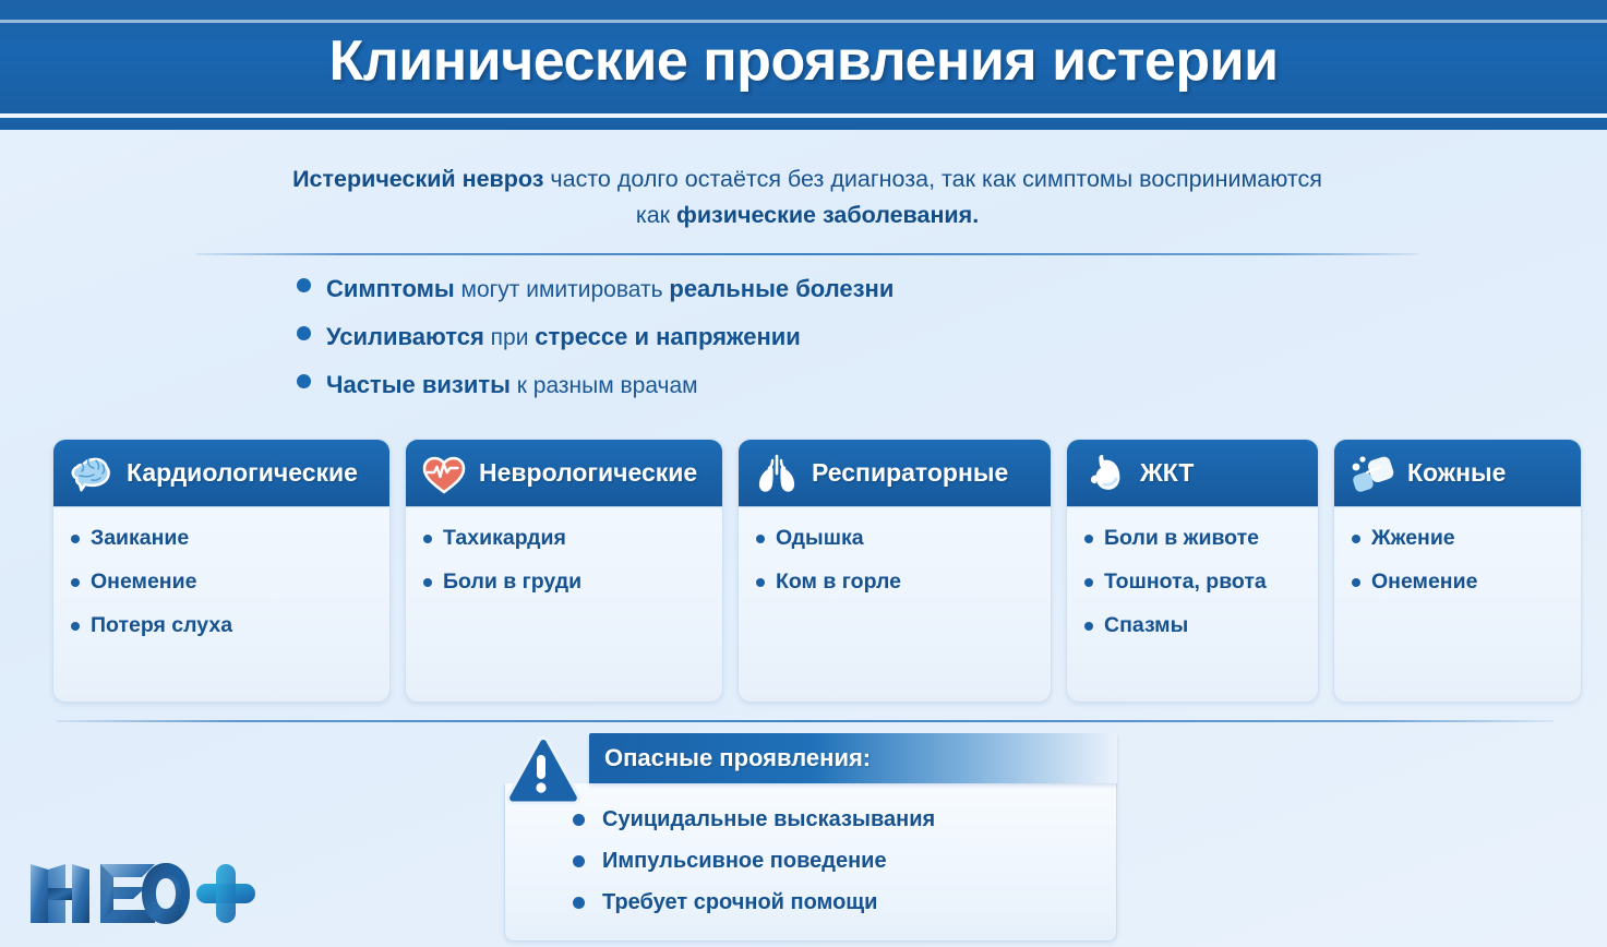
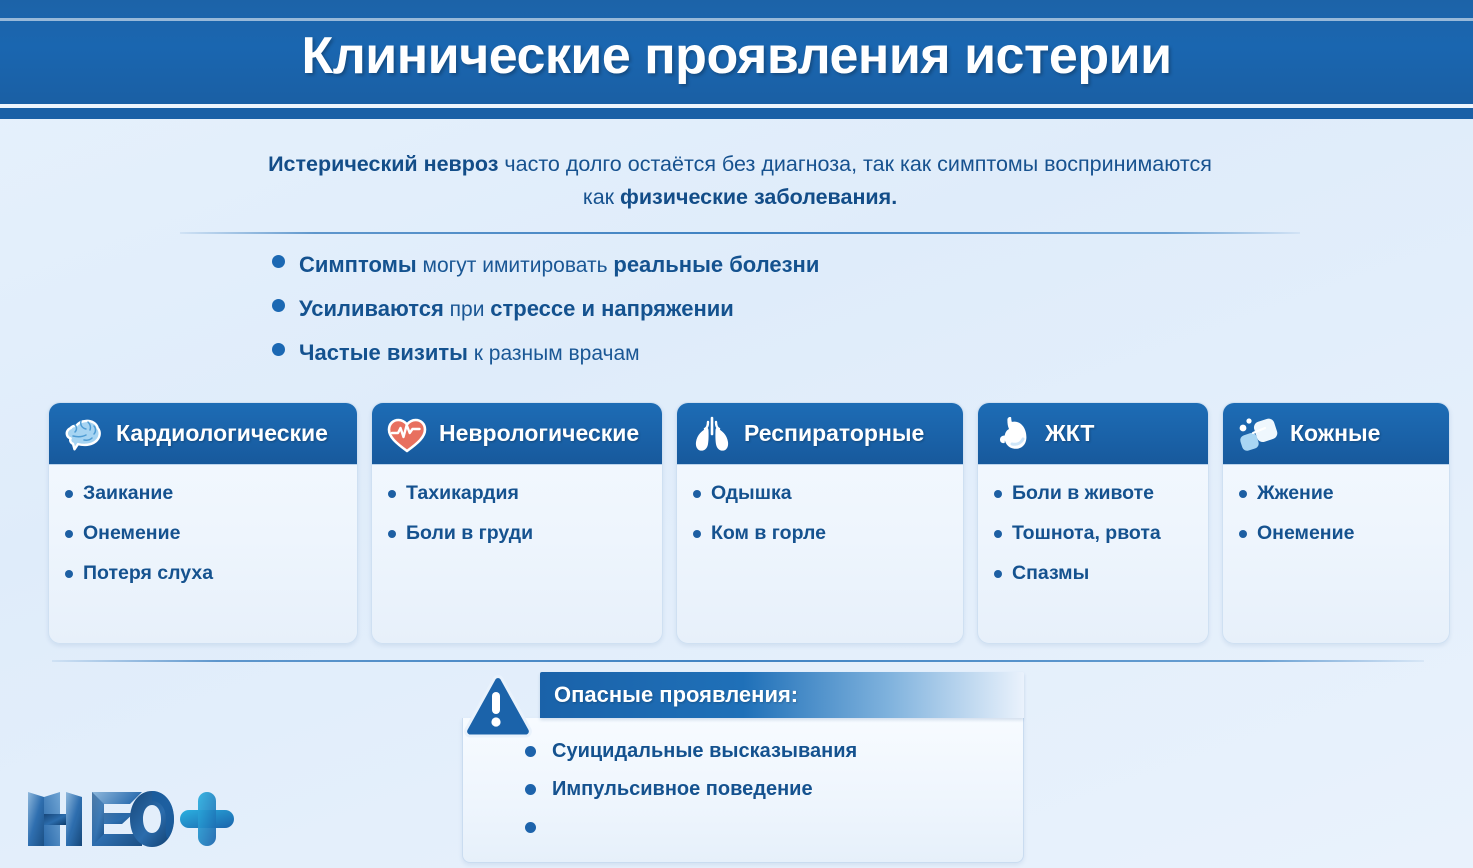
  Клинические проявления истерии
  Истерический невроз часто долго остаётся без диагноза, так как симптомы воспринимаются
  как физические заболевания.
  Симптомы могут имитировать реальные болезни
  Усиливаются при стрессе и напряжении
  Частые визиты к разным врачам
  Кардиологические
  Заикание
  Онемение
  Потеря слуха
  Неврологические
  Тахикардия
  Боли в груди
  Респираторные
  Одышка
  Ком в горле
  ЖКТ
  Боли в животе
  Тошнота, рвота
  Спазмы
  Кожные
  Жжение
  Онемение
  Опасные проявления:
  Суицидальные высказывания
  Импульсивное поведение
- Требует срочной помощи
